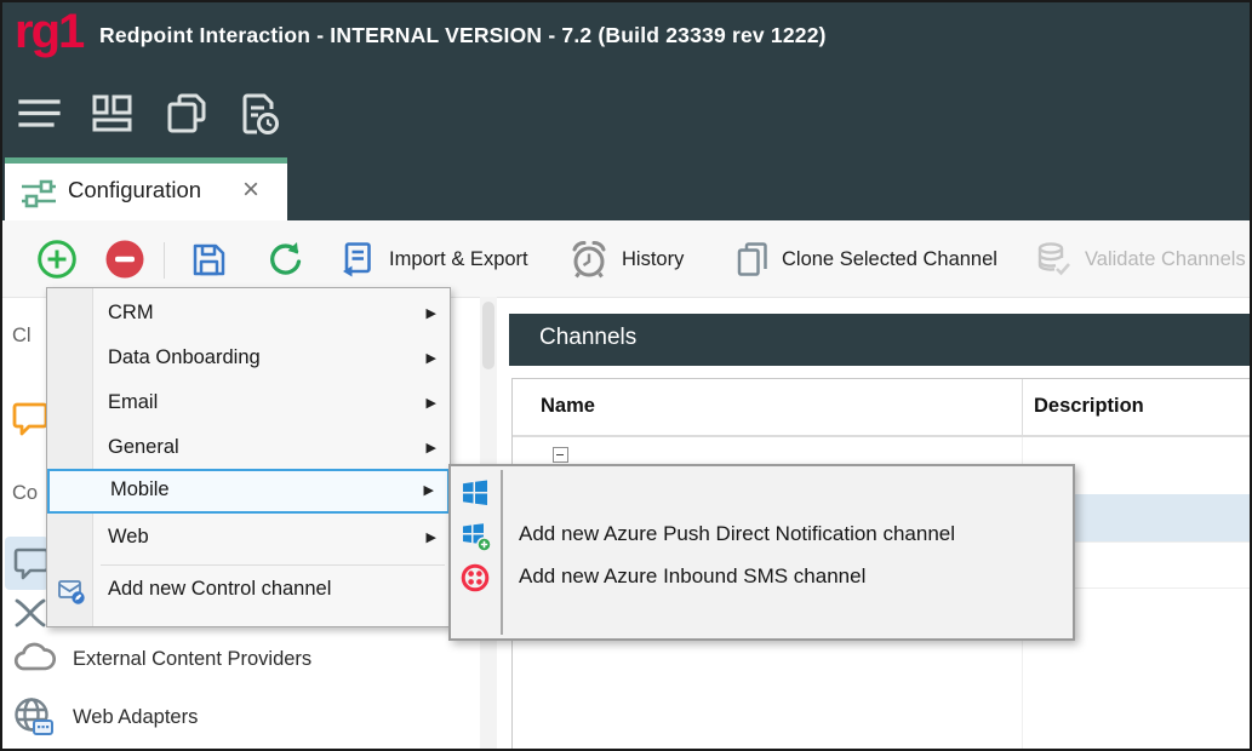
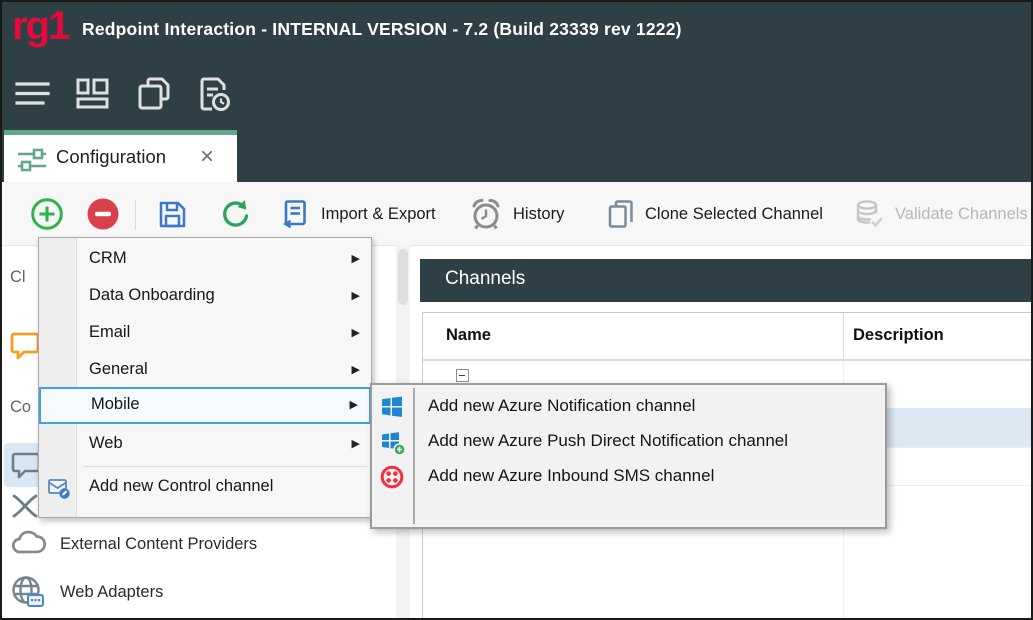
  rg1
  Redpoint Interaction - INTERNAL VERSION - 7.2 (Build 23339 rev 1222)
  Configuration
  ×
  Import & Export
  History
  Clone Selected Channel
  Validate Channels
  Cl
  Co
  External Content Providers
  Web Adapters
  Channels
  Name
  Description
  CRM
  ▶
  Data Onboarding
  ▶
  Email
  ▶
  General
  ▶
  Mobile
  ▶
  Web
  ▶
  Add new Control channel
+ Add new Azure Notification channel
  Add new Azure Push Direct Notification channel
  Add new Azure Inbound SMS channel
